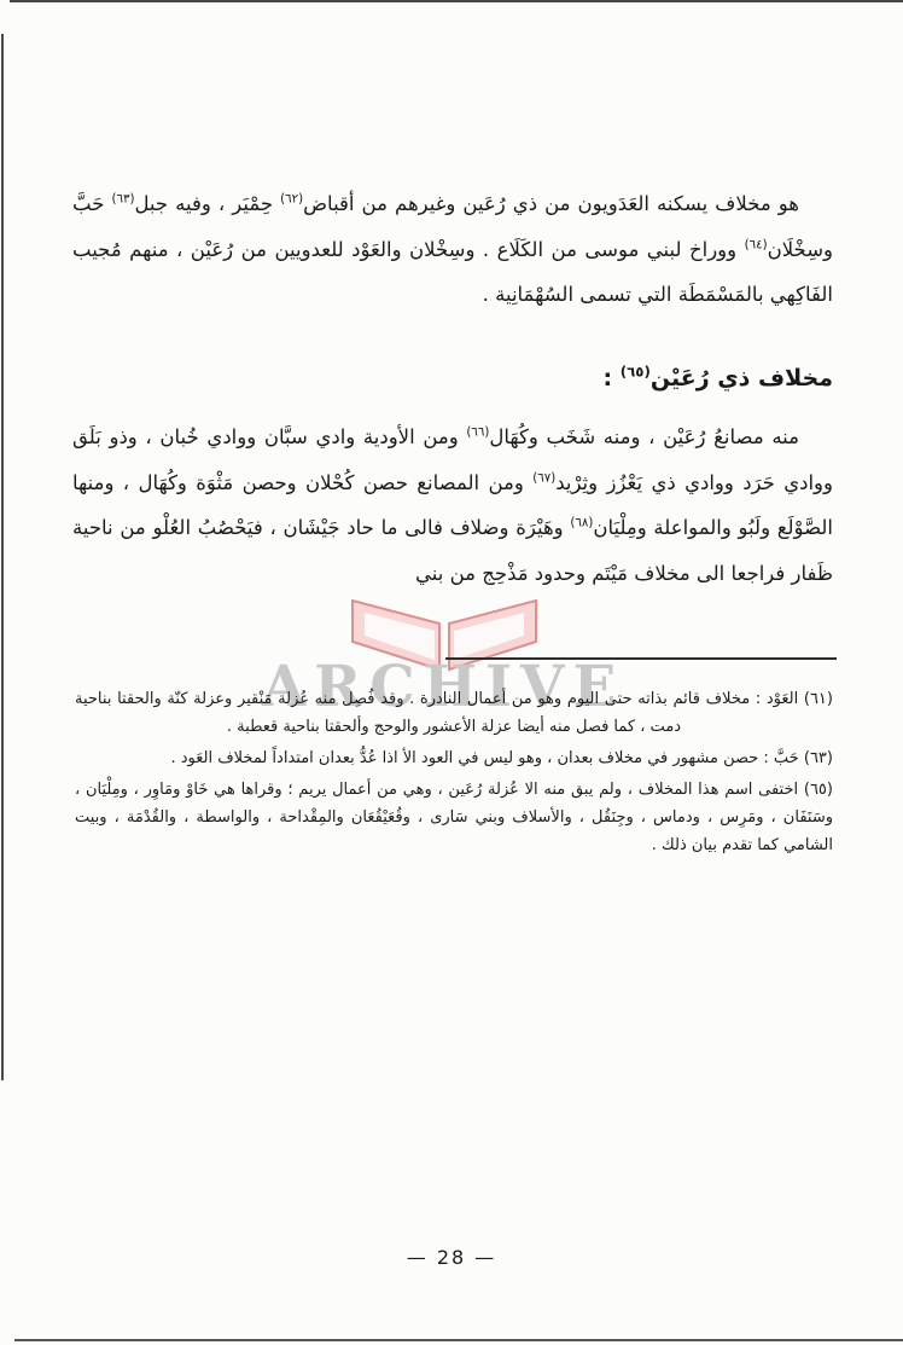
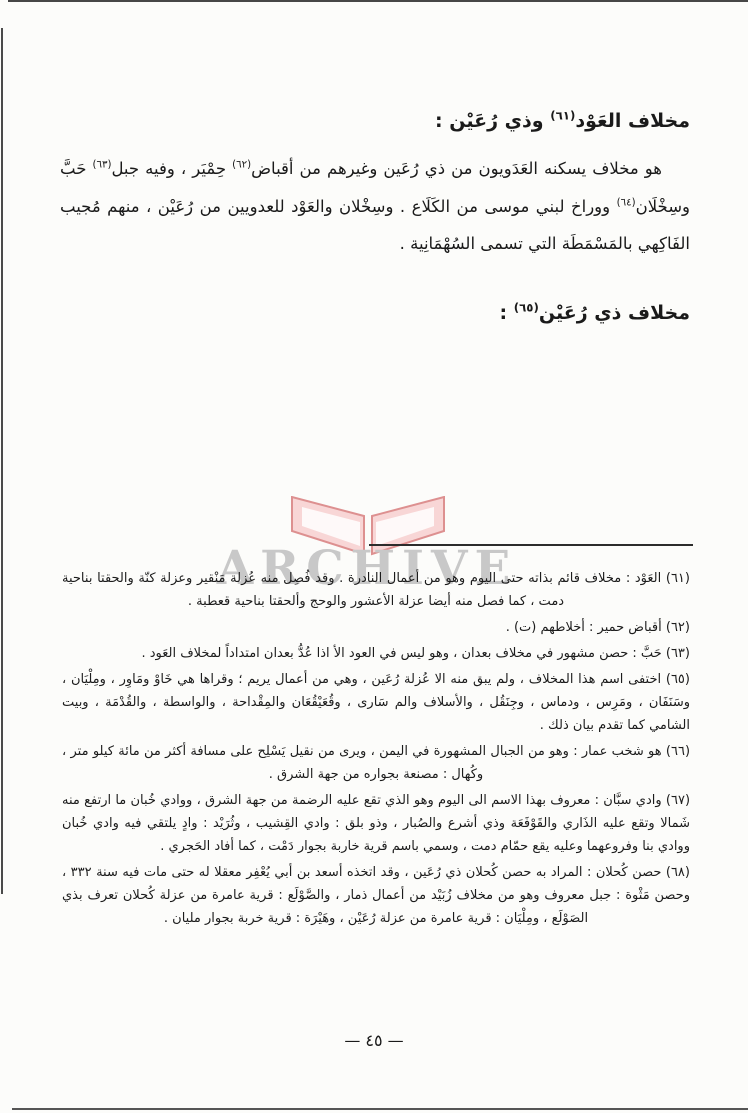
  ARCHIVE
+ مخلاف العَوْد(٦١) وذي رُعَيْن :
  هو مخلاف يسكنه العَدَويون من ذي رُعَين وغيرهم من أقباض(٦٢) حِمْيَر ، وفيه جبل(٦٣) حَبَّ وسِخْلَان(٦٤) ووراخ لبني موسى من الكَلَاع . وسِخْلان والعَوْد للعدويين من رُعَيْن ، منهم مُجيب الفَاكِهي بالمَسْمَطَة التي تسمى السُهْمَانِية .
  مخلاف ذي رُعَيْن(٦٥) :
- منه مصانعُ رُعَيْن ، ومنه شَخَب وكُهَال(٦٦) ومن الأودية وادي سبَّان ووادي خُبان ، وذو بَلَق ووادي حَرَد ووادي ذي يَعْزُز وثِرْيد(٦٧) ومن المصانع حصن كُحْلان وحصن مَثْوَة وكُهَال ، ومنها الصَّوْلَع ولَبُو والمواعلة ومِلْيَان(٦٨) وهَيْرَة وضلاف فالى ما حاد جَيْشَان ، فيَحْصُبُ العُلْو من ناحية ظَفار فراجعا الى مخلاف مَيْتَم وحدود مَذْحِج من بني
  (٦١) العَوْد : مخلاف قائم بذاته حتى اليوم وهو من أعمال النادرة . وقد فُصِل منه عُزلة مَنْقير وعزلة كنّة والحقتا بناحية دمت ، كما فصل منه أيضا عزلة الأعشور والوحج وألحقتا بناحية قعطبة .
+ (٦٢) أقباض حمير : أخلاطهم (ت) .
  (٦٣) حَبَّ : حصن مشهور في مخلاف بعدان ، وهو ليس في العود الأ اذا عُدُّ بعدان امتداداً لمخلاف العَود .
- (٦٥) اختفى اسم هذا المخلاف ، ولم يبق منه الا عُزلة رُعَين ، وهي من أعمال يريم ؛ وقراها هي خَاوْ ومَاوِر ، ومِلْيَان ، وسَنَفَان ، ومَرِس ، ودماس ، وجِنَقُل ، والأسلاف وبني سَارى ، وقُعَيْقُعَان والمِقْداحة ، والواسطة ، والقُدْمَة ، وبيت الشامي كما تقدم بيان ذلك .
+ (٦٥) اختفى اسم هذا المخلاف ، ولم يبق منه الا عُزلة رُعَين ، وهي من أعمال يريم ؛ وقراها هي خَاوْ ومَاوِر ، ومِلْيَان ، وسَنَفَان ، ومَرِس ، ودماس ، وجِنَقُل ، والأسلاف والم سَارى ، وقُعَيْقُعَان والمِقْداحة ، والواسطة ، والقُدْمَة ، وبيت الشامي كما تقدم بيان ذلك .
+ (٦٦) هو شخب عمار : وهو من الجبال المشهورة في اليمن ، ويرى من نقيل يَسْلِح على مسافة أكثر من مائة كيلو متر ، وكُهال : مصنعة بجواره من جهة الشرق .
+ (٦٧) وادي سبَّان : معروف بهذا الاسم الى اليوم وهو الذي تقع عليه الرضمة من جهة الشرق ، ووادي خُبان ما ارتفع منه شَمالا وتقع عليه الذَاري والقَوْفَعَة وذي أشرع والصُبار ، وذو بلق : وادي القِشيب ، وثُرَيْد : وادٍ يلتقي فيه وادي خُبان ووادي بنا وفروعهما وعليه يقع حمّام دمت ، وسمي باسم قرية خاربة بجوار دَمْت ، كما أفاد الحَجري .
+ (٦٨) حصن كُحلان : المراد به حصن كُحلان ذي رُعَين ، وقد اتخذه أسعد بن أبي يُعْفِر معقلا له حتى مات فيه سنة ٣٣٢ ، وحصن مَثْوة : جبل معروف وهو من مخلاف زُبَيْد من أعمال ذمار ، والصَّوْلَع : قرية عامرة من عزلة كُحلان تعرف بذي الصَوْلَع ، ومِلْيَان : قرية عامرة من عزلة رُعَيْن ، وهَيْرَة : قرية خربة بجوار مليان .
- — 28 —
+ — ٤٥ —
